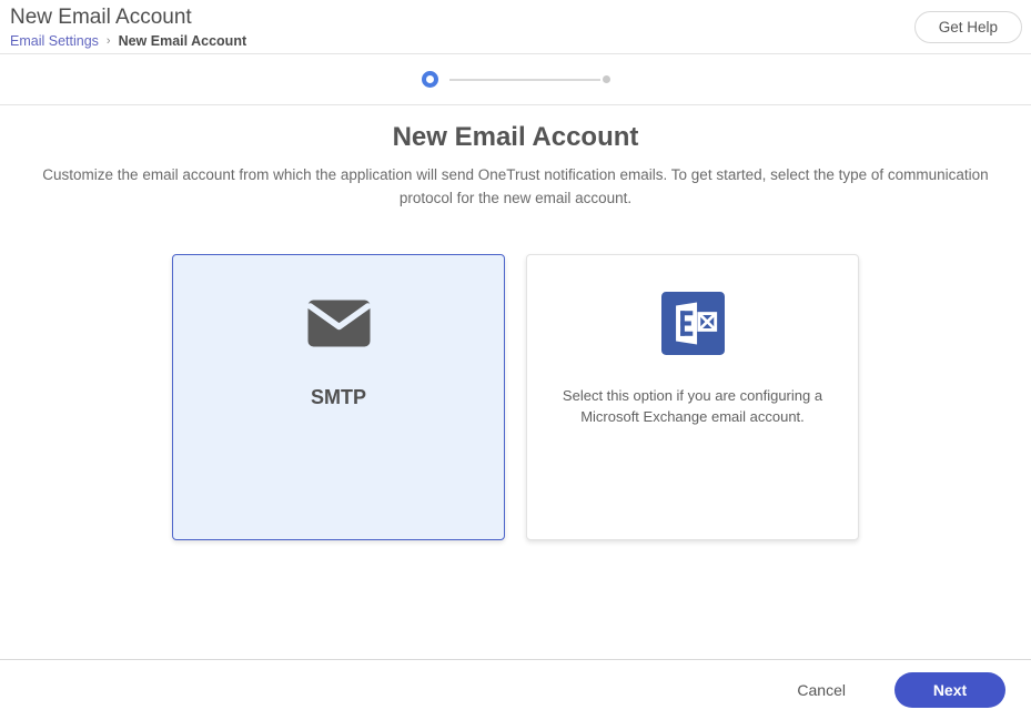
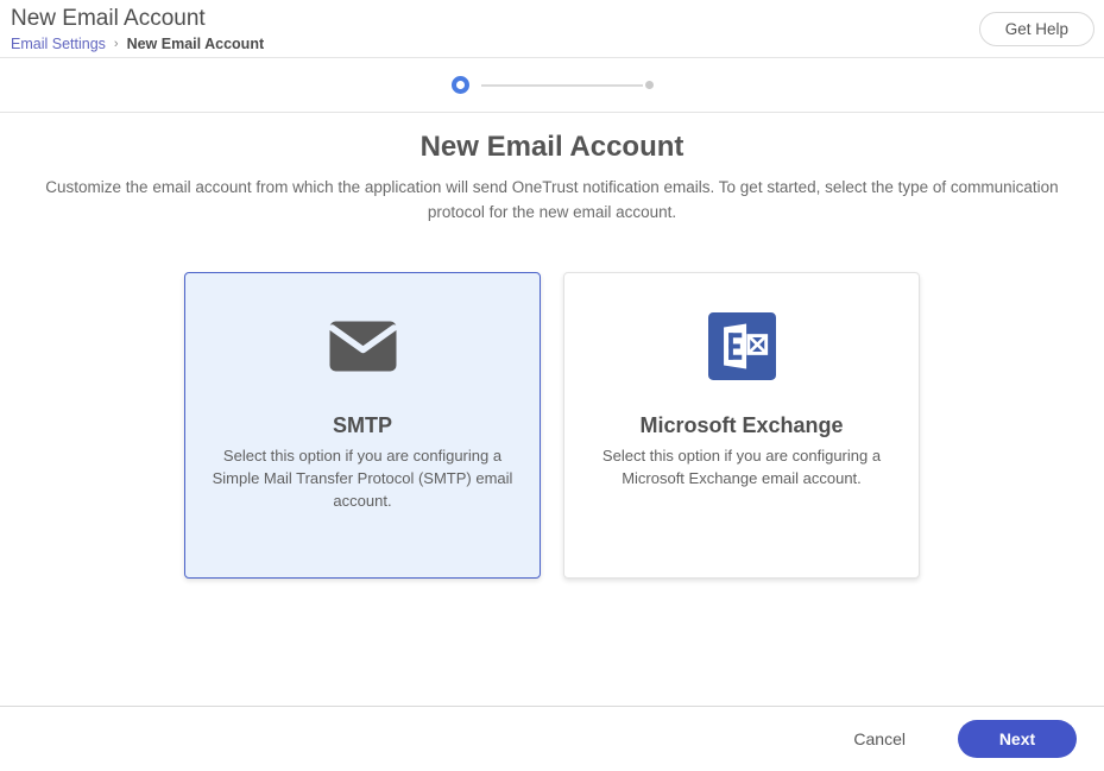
  New Email Account
  Email Settings
  ›
  New Email Account
  Get Help
  New Email Account
  Customize the email account from which the application will send OneTrust notification emails. To get started, select the type of communication protocol for the new email account.
  SMTP
+ Select this option if you are configuring a Simple Mail Transfer Protocol (SMTP) email account.
+ Microsoft Exchange
  Select this option if you are configuring a Microsoft Exchange email account.
  Cancel
  Next
